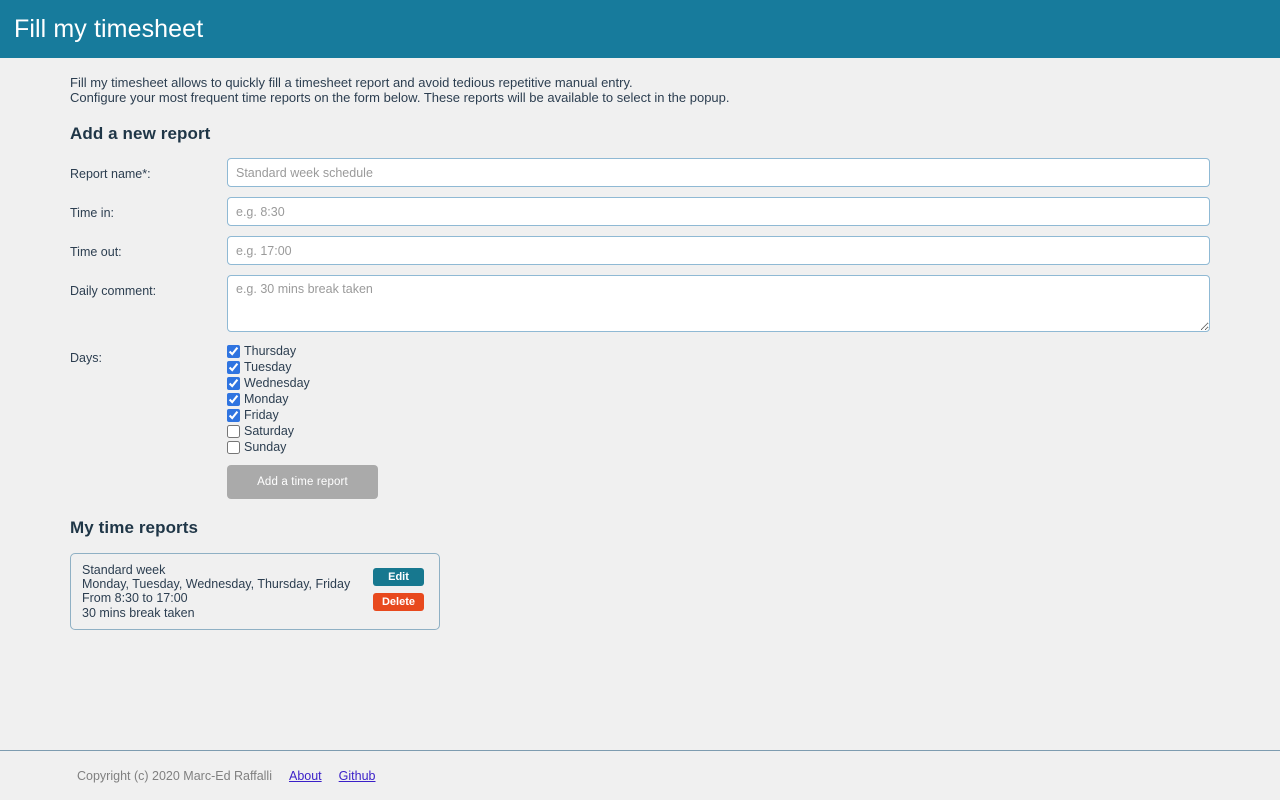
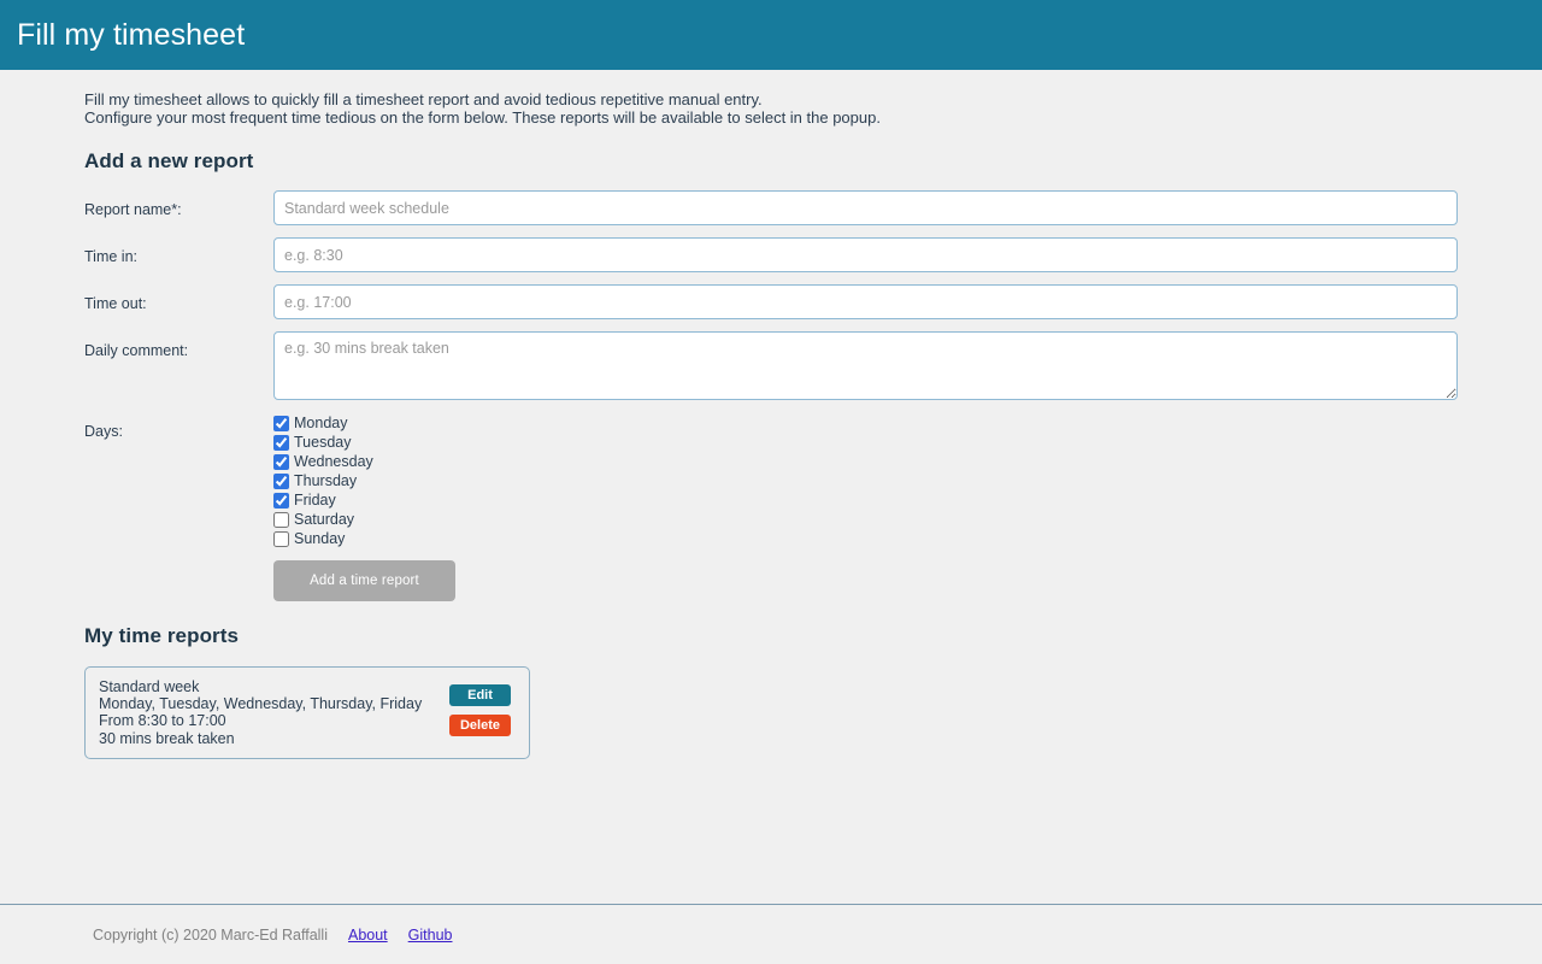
  Fill my timesheet
  Fill my timesheet allows to quickly fill a timesheet report and avoid tedious repetitive manual entry.
- Configure your most frequent time reports on the form below. These reports will be available to select in the popup.
+ Configure your most frequent time tedious on the form below. These reports will be available to select in the popup.
  Add a new report
  Report name*:
  Standard week schedule
  Time in:
  e.g. 8:30
  Time out:
  e.g. 17:00
  Daily comment:
  e.g. 30 mins break taken
  Days:
- Thursday
+ Monday
  Tuesday
  Wednesday
- Monday
+ Thursday
  Friday
  Saturday
  Sunday
  Add a time report
  My time reports
  Standard week
  Monday, Tuesday, Wednesday, Thursday, Friday
  From 8:30 to 17:00
  30 mins break taken
  Edit
  Delete
  Copyright (c) 2020 Marc-Ed Raffalli
  About
  Github
